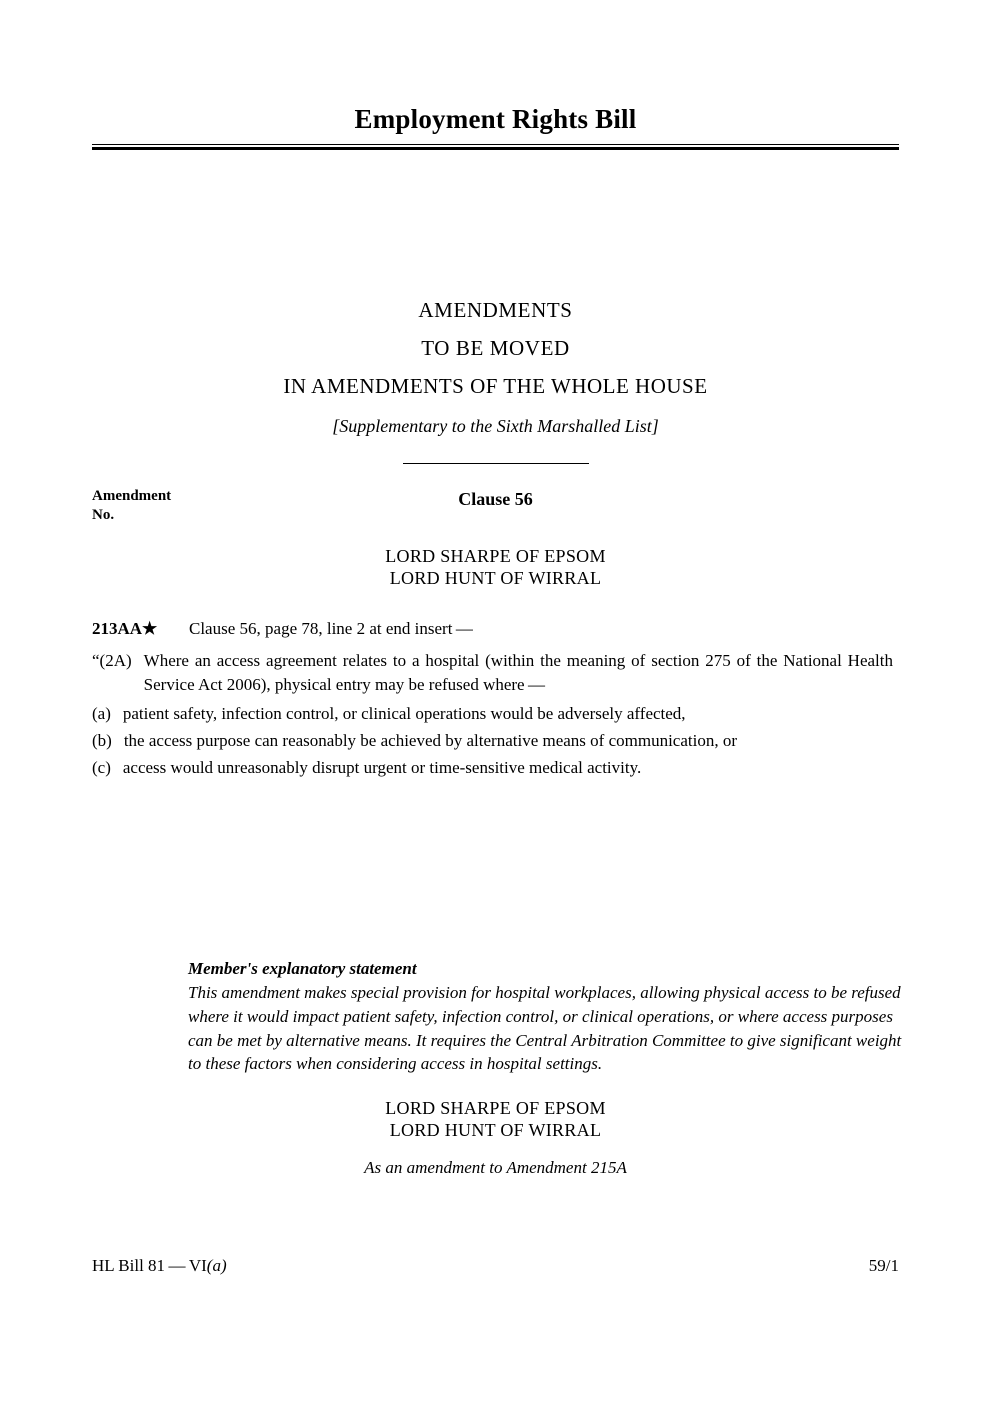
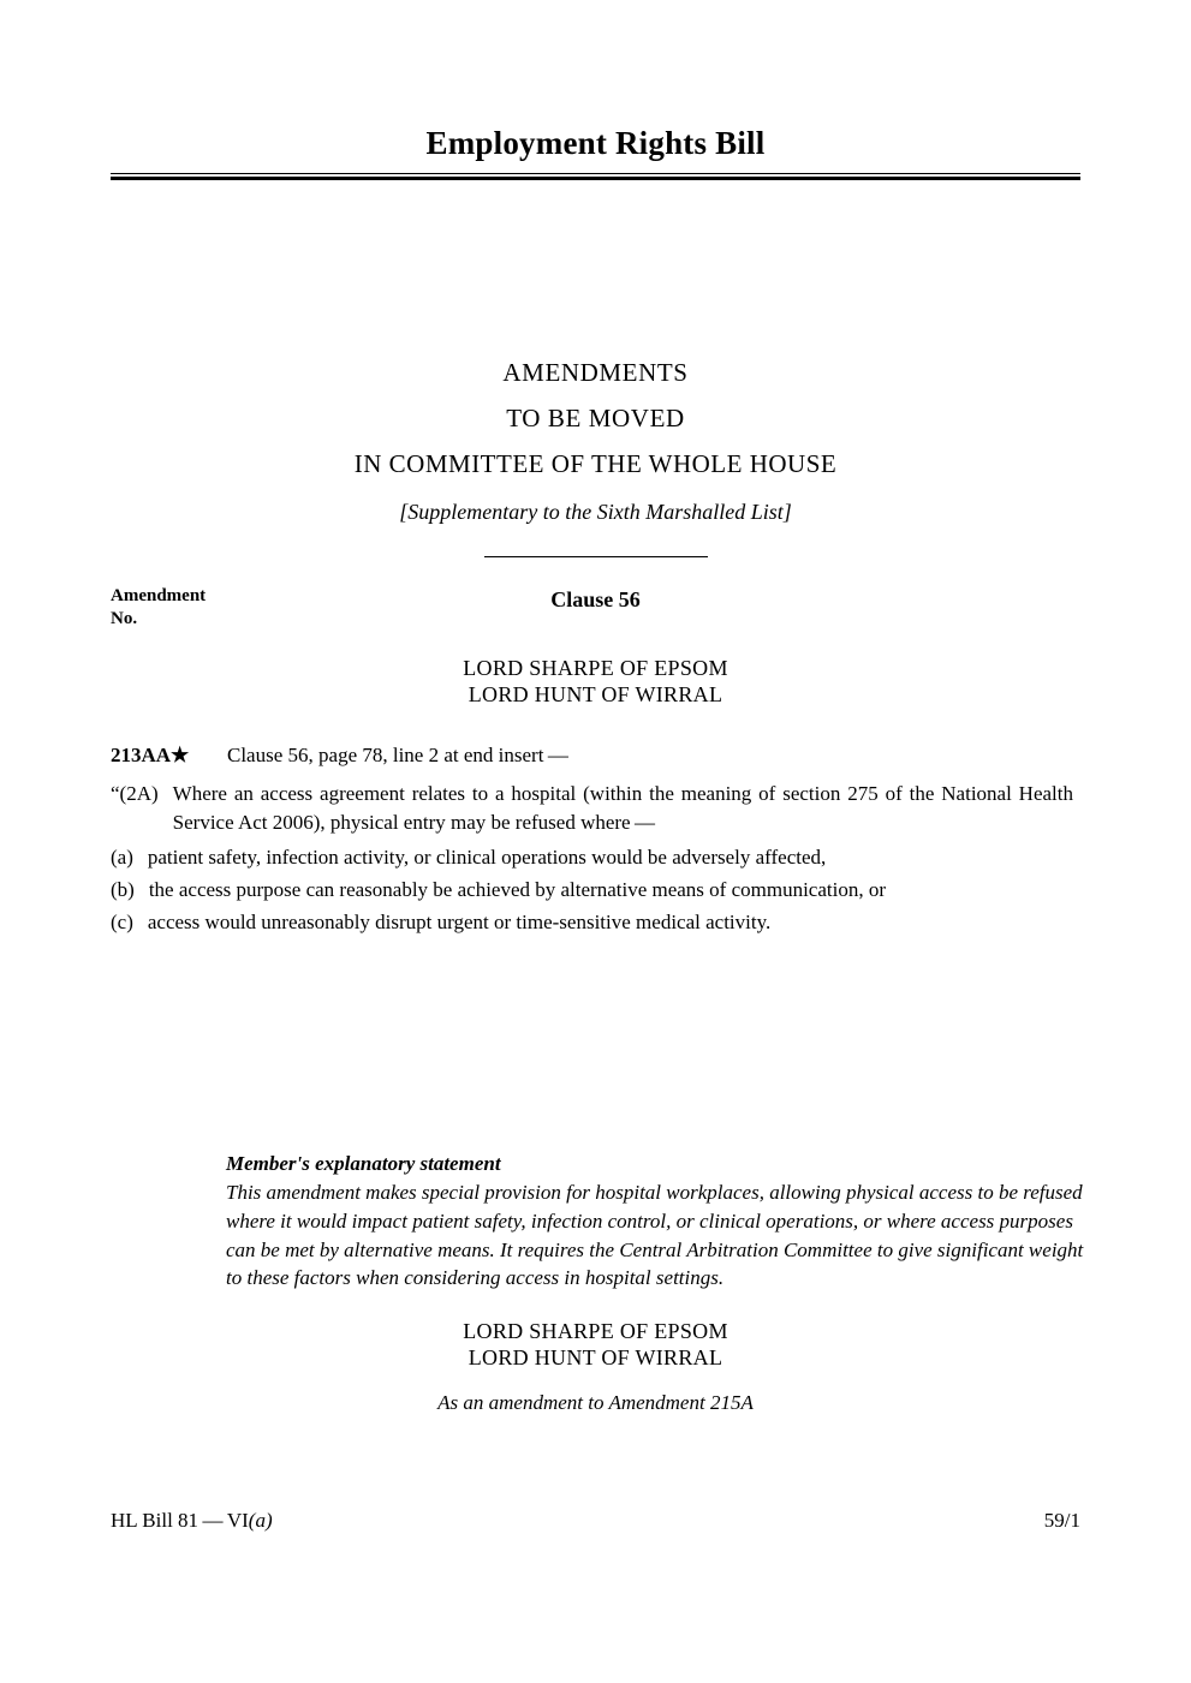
  Employment Rights Bill
  AMENDMENTS
  TO BE MOVED
- IN AMENDMENTS OF THE WHOLE HOUSE
+ IN COMMITTEE OF THE WHOLE HOUSE
  [Supplementary to the Sixth Marshalled List]
  Amendment
  No.
  Clause 56
  LORD SHARPE OF EPSOM
  LORD HUNT OF WIRRAL
  213AA★
  Clause 56, page 78, line 2 at end insert —
  “(2A)
  Where an access agreement relates to a hospital (within the meaning of section 275 of the National Health Service Act 2006), physical entry may be refused where —
  (a)
- patient safety, infection control, or clinical operations would be adversely affected,
+ patient safety, infection activity, or clinical operations would be adversely affected,
  (b)
  the access purpose can reasonably be achieved by alternative means of communication, or
  (c)
  access would unreasonably disrupt urgent or time-sensitive medical activity.
  Member's explanatory statement
  This amendment makes special provision for hospital workplaces, allowing physical access to be refused where it would impact patient safety, infection control, or clinical operations, or where access purposes can be met by alternative means. It requires the Central Arbitration Committee to give significant weight to these factors when considering access in hospital settings.
  LORD SHARPE OF EPSOM
  LORD HUNT OF WIRRAL
  As an amendment to Amendment 215A
  HL Bill 81 — VI(a)
  59/1
